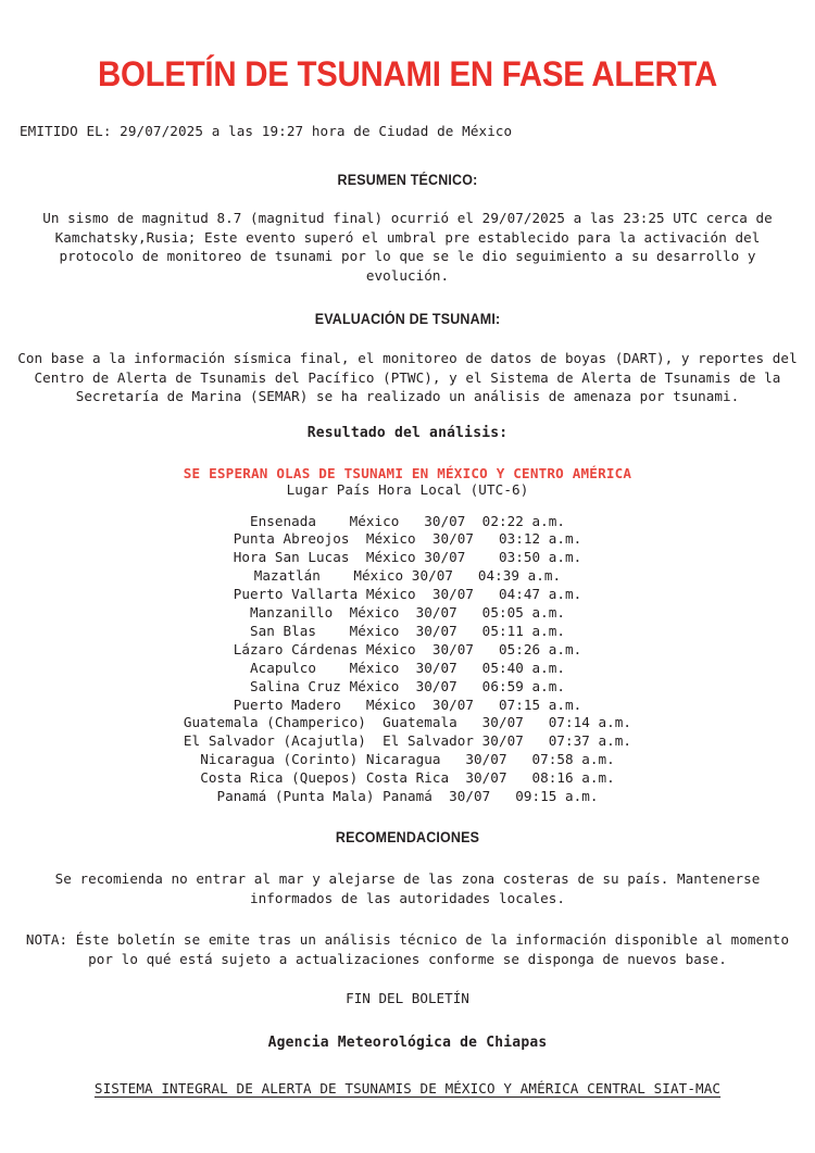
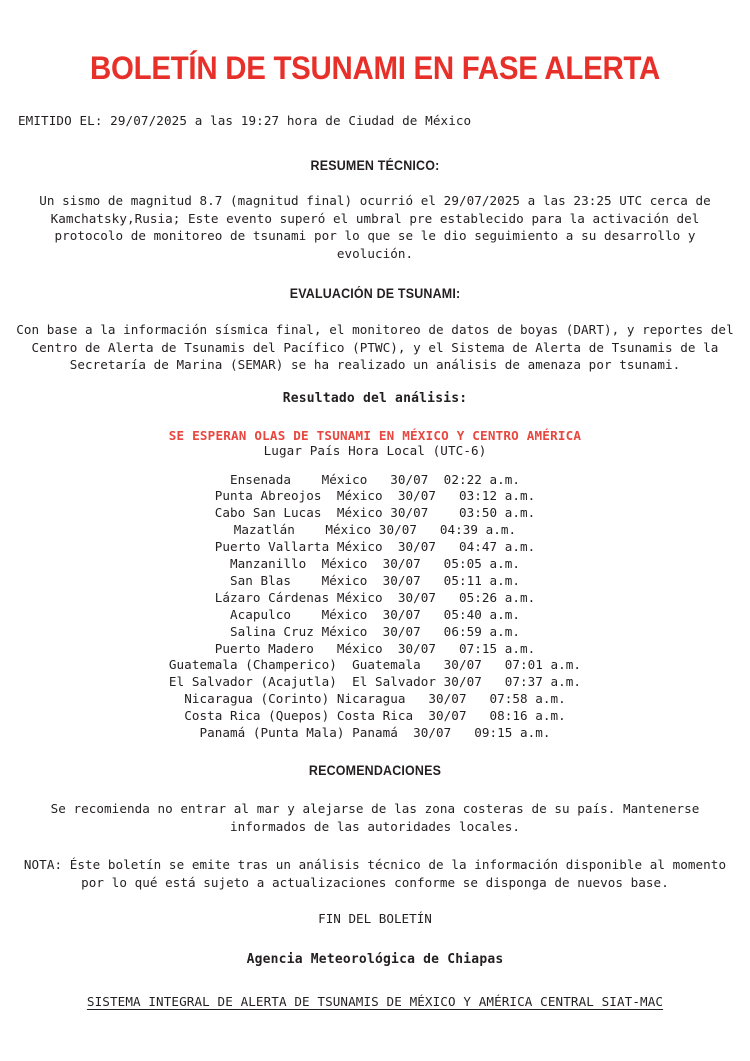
  BOLETÍN DE TSUNAMI EN FASE ALERTA
  EMITIDO EL: 29/07/2025 a las 19:27 hora de Ciudad de México
  RESUMEN TÉCNICO:
  Un sismo de magnitud 8.7 (magnitud final) ocurrió el 29/07/2025 a las 23:25 UTC cerca de Kamchatsky,Rusia; Este evento superó el umbral pre establecido para la activación del protocolo de monitoreo de tsunami por lo que se le dio seguimiento a su desarrollo y evolución.
  EVALUACIÓN DE TSUNAMI:
  Con base a la información sísmica final, el monitoreo de datos de boyas (DART), y reportes del Centro de Alerta de Tsunamis del Pacífico (PTWC), y el Sistema de Alerta de Tsunamis de la Secretaría de Marina (SEMAR) se ha realizado un análisis de amenaza por tsunami.
  Resultado del análisis:
  SE ESPERAN OLAS DE TSUNAMI EN MÉXICO Y CENTRO AMÉRICA
  Lugar País Hora Local (UTC-6)
  Ensenada México 30/07 02:22 a.m.
  Punta Abreojos México 30/07 03:12 a.m.
- Hora San Lucas México 30/07 03:50 a.m.
+ Cabo San Lucas México 30/07 03:50 a.m.
  Mazatlán México 30/07 04:39 a.m.
  Puerto Vallarta México 30/07 04:47 a.m.
  Manzanillo México 30/07 05:05 a.m.
  San Blas México 30/07 05:11 a.m.
  Lázaro Cárdenas México 30/07 05:26 a.m.
  Acapulco México 30/07 05:40 a.m.
  Salina Cruz México 30/07 06:59 a.m.
  Puerto Madero México 30/07 07:15 a.m.
- Guatemala (Champerico) Guatemala 30/07 07:14 a.m.
+ Guatemala (Champerico) Guatemala 30/07 07:01 a.m.
  El Salvador (Acajutla) El Salvador 30/07 07:37 a.m.
  Nicaragua (Corinto) Nicaragua 30/07 07:58 a.m.
  Costa Rica (Quepos) Costa Rica 30/07 08:16 a.m.
  Panamá (Punta Mala) Panamá 30/07 09:15 a.m.
  RECOMENDACIONES
  Se recomienda no entrar al mar y alejarse de las zona costeras de su país. Mantenerse informados de las autoridades locales.
  NOTA: Éste boletín se emite tras un análisis técnico de la información disponible al momento por lo qué está sujeto a actualizaciones conforme se disponga de nuevos base.
  FIN DEL BOLETÍN
  Agencia Meteorológica de Chiapas
  SISTEMA INTEGRAL DE ALERTA DE TSUNAMIS DE MÉXICO Y AMÉRICA CENTRAL SIAT-MAC
